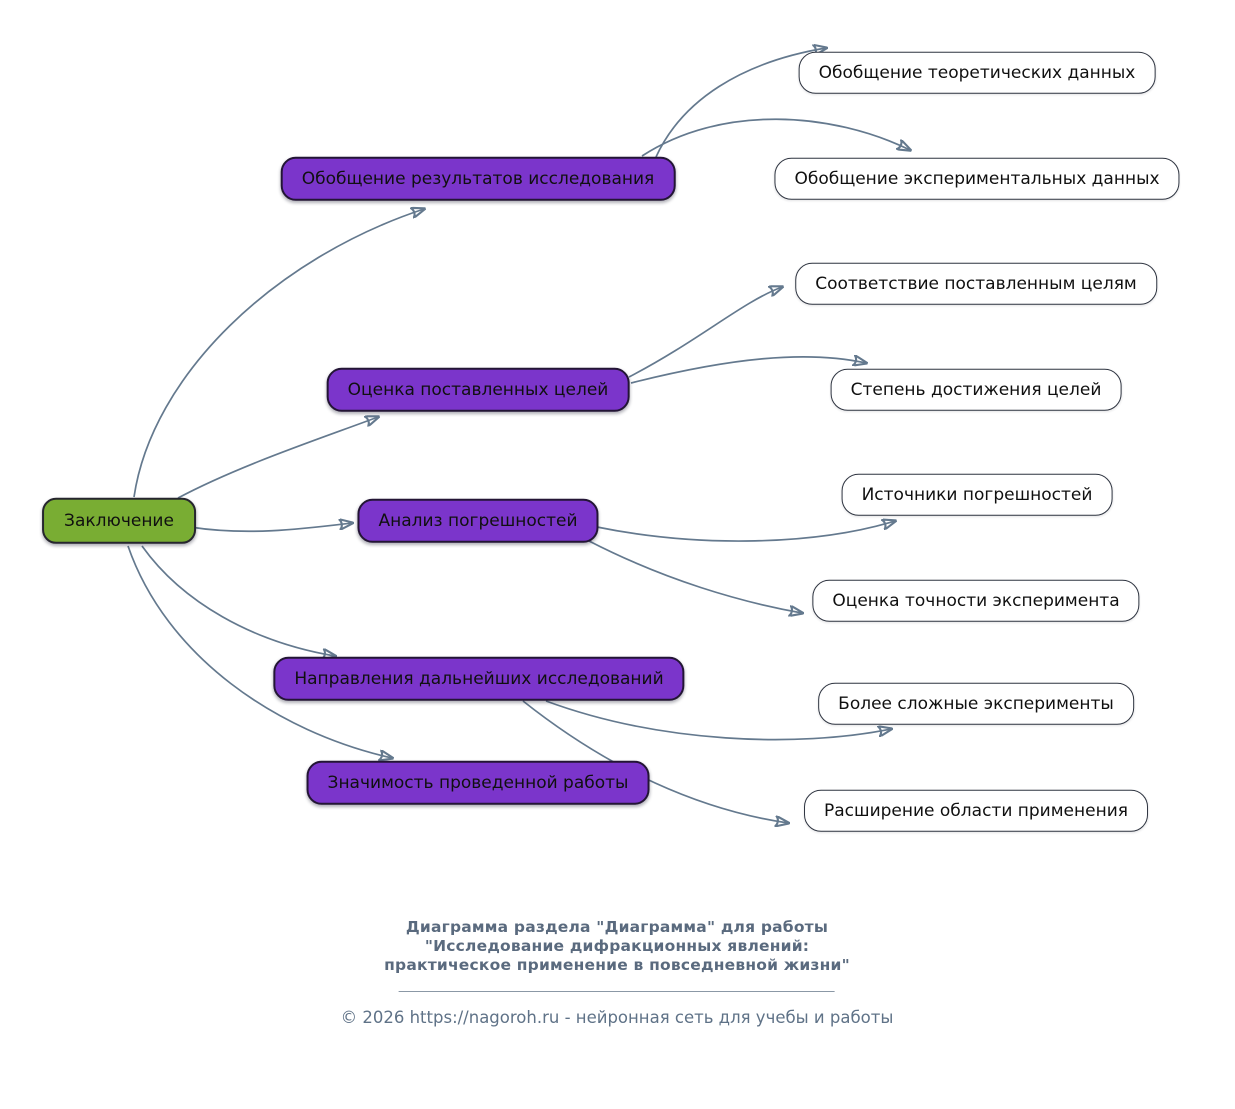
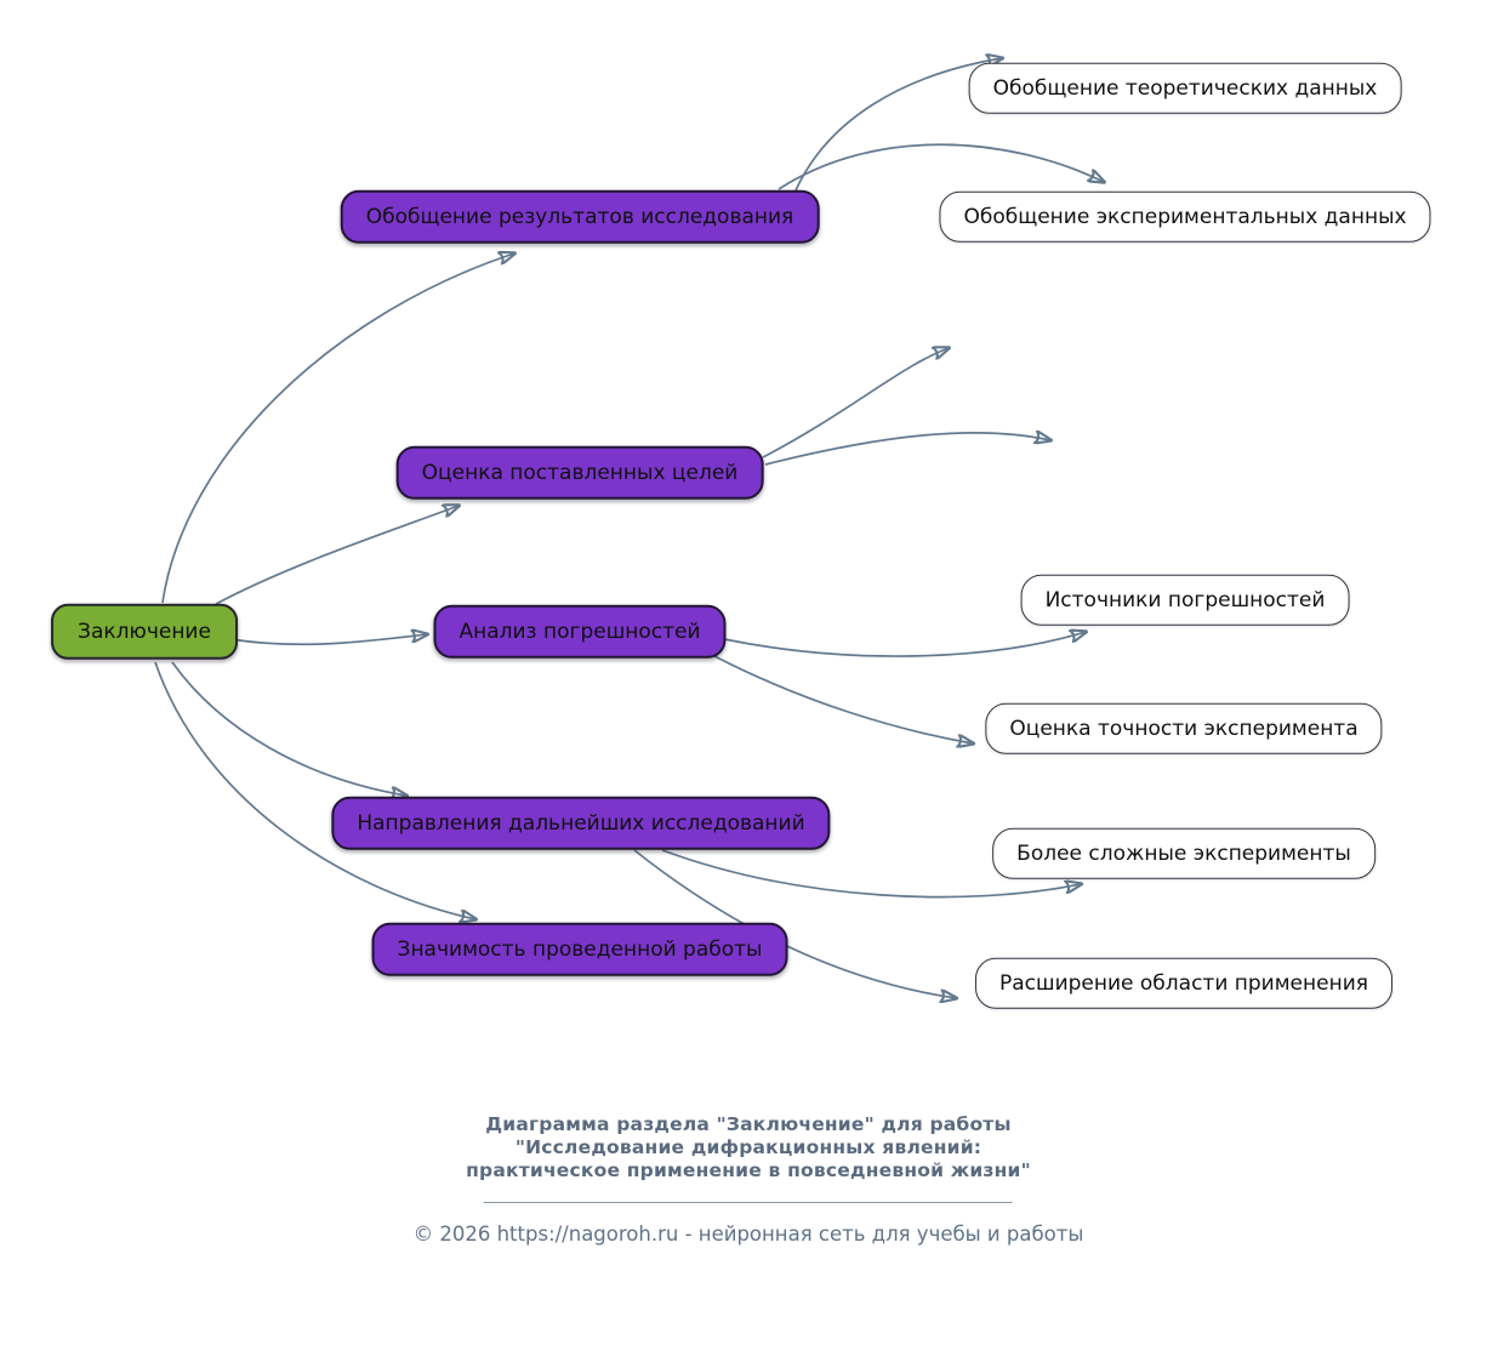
  Заключение
  Обобщение результатов исследования
  Оценка поставленных целей
  Анализ погрешностей
  Направления дальнейших исследований
  Значимость проведенной работы
  Обобщение теоретических данных
  Обобщение экспериментальных данных
- Соответствие поставленным целям
- Степень достижения целей
  Источники погрешностей
  Оценка точности эксперимента
  Более сложные эксперименты
  Расширение области применения
- Диаграмма раздела "Диаграмма" для работы
+ Диаграмма раздела "Заключение" для работы
  "Исследование дифракционных явлений:
  практическое применение в повседневной жизни"
  © 2026 https://nagoroh.ru - нейронная сеть для учебы и работы
